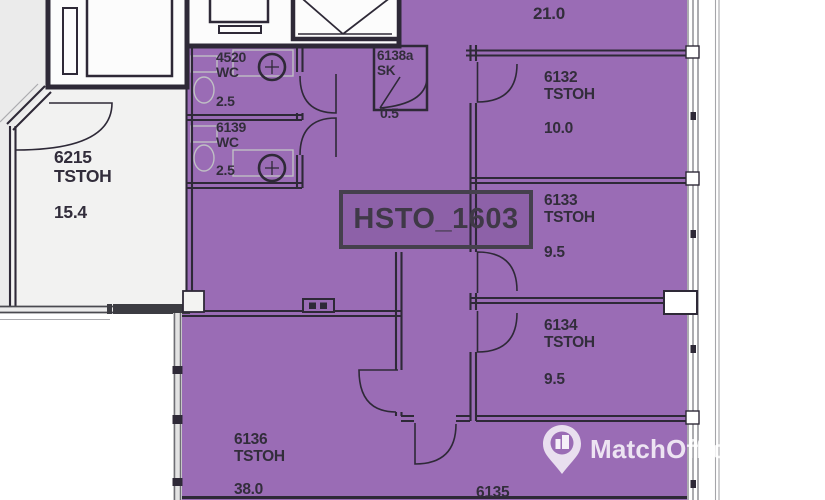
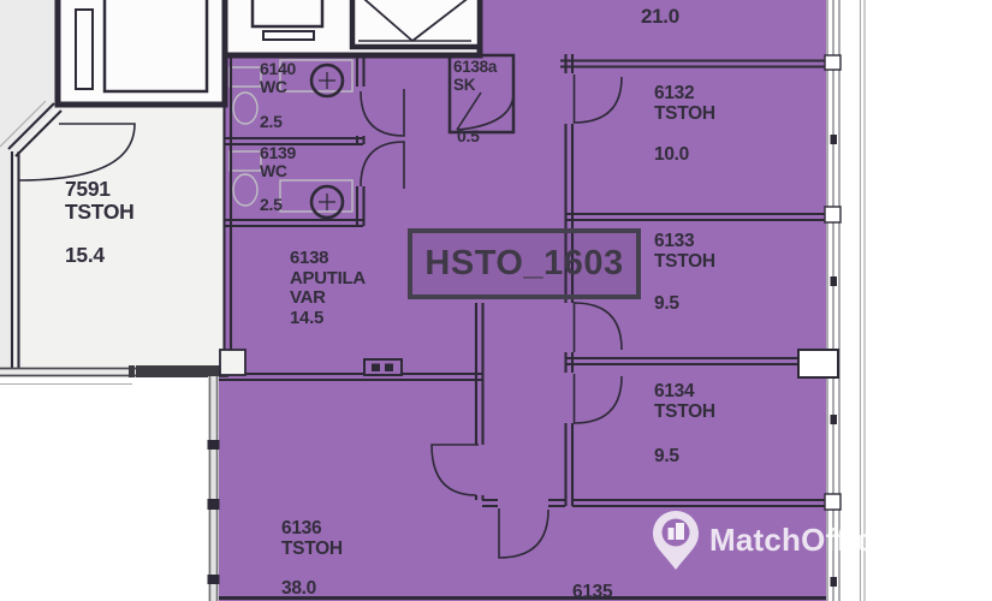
  21.0
- 4520
+ 6140
  WC
  2.5
  6138a
  SK
  0.5
  6139
  WC
  2.5
  6132
  TSTOH
  10.0
- 6215
+ 7591
  TSTOH
  15.4
+ 6138
+ APUTILA
+ VAR
+ 14.5
  HSTO_1603
  6133
  TSTOH
  9.5
  6134
  TSTOH
  9.5
  6136
  TSTOH
  38.0
  6135
  MatchOffice
